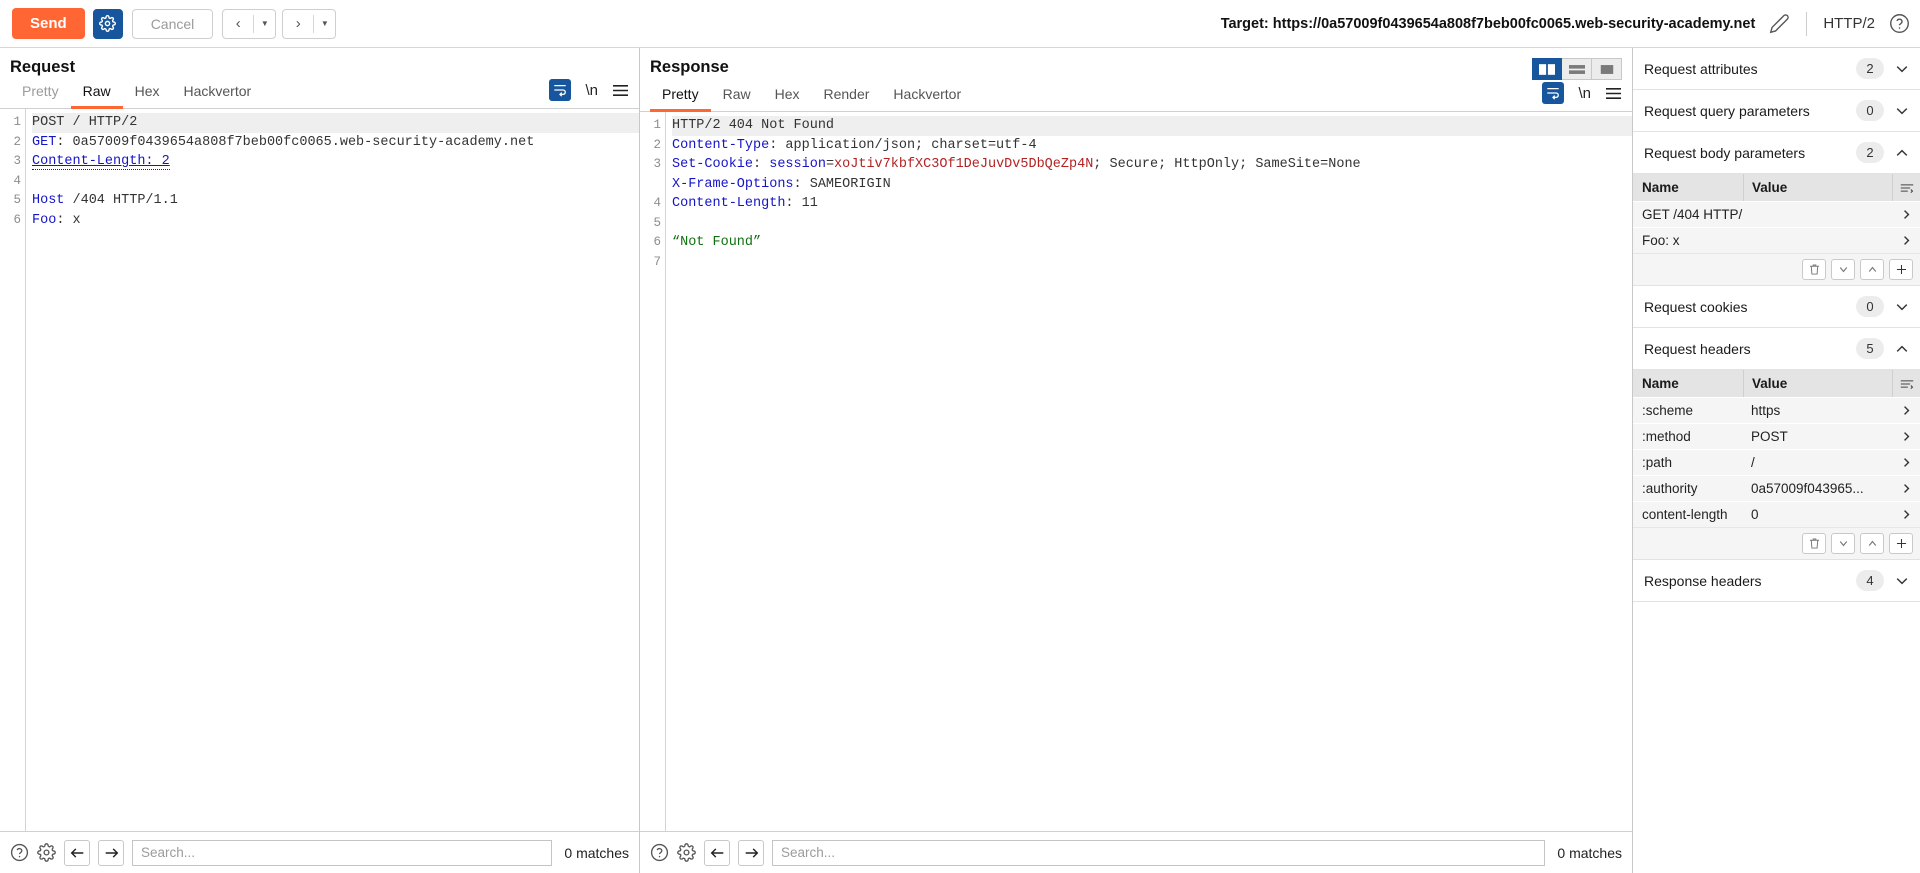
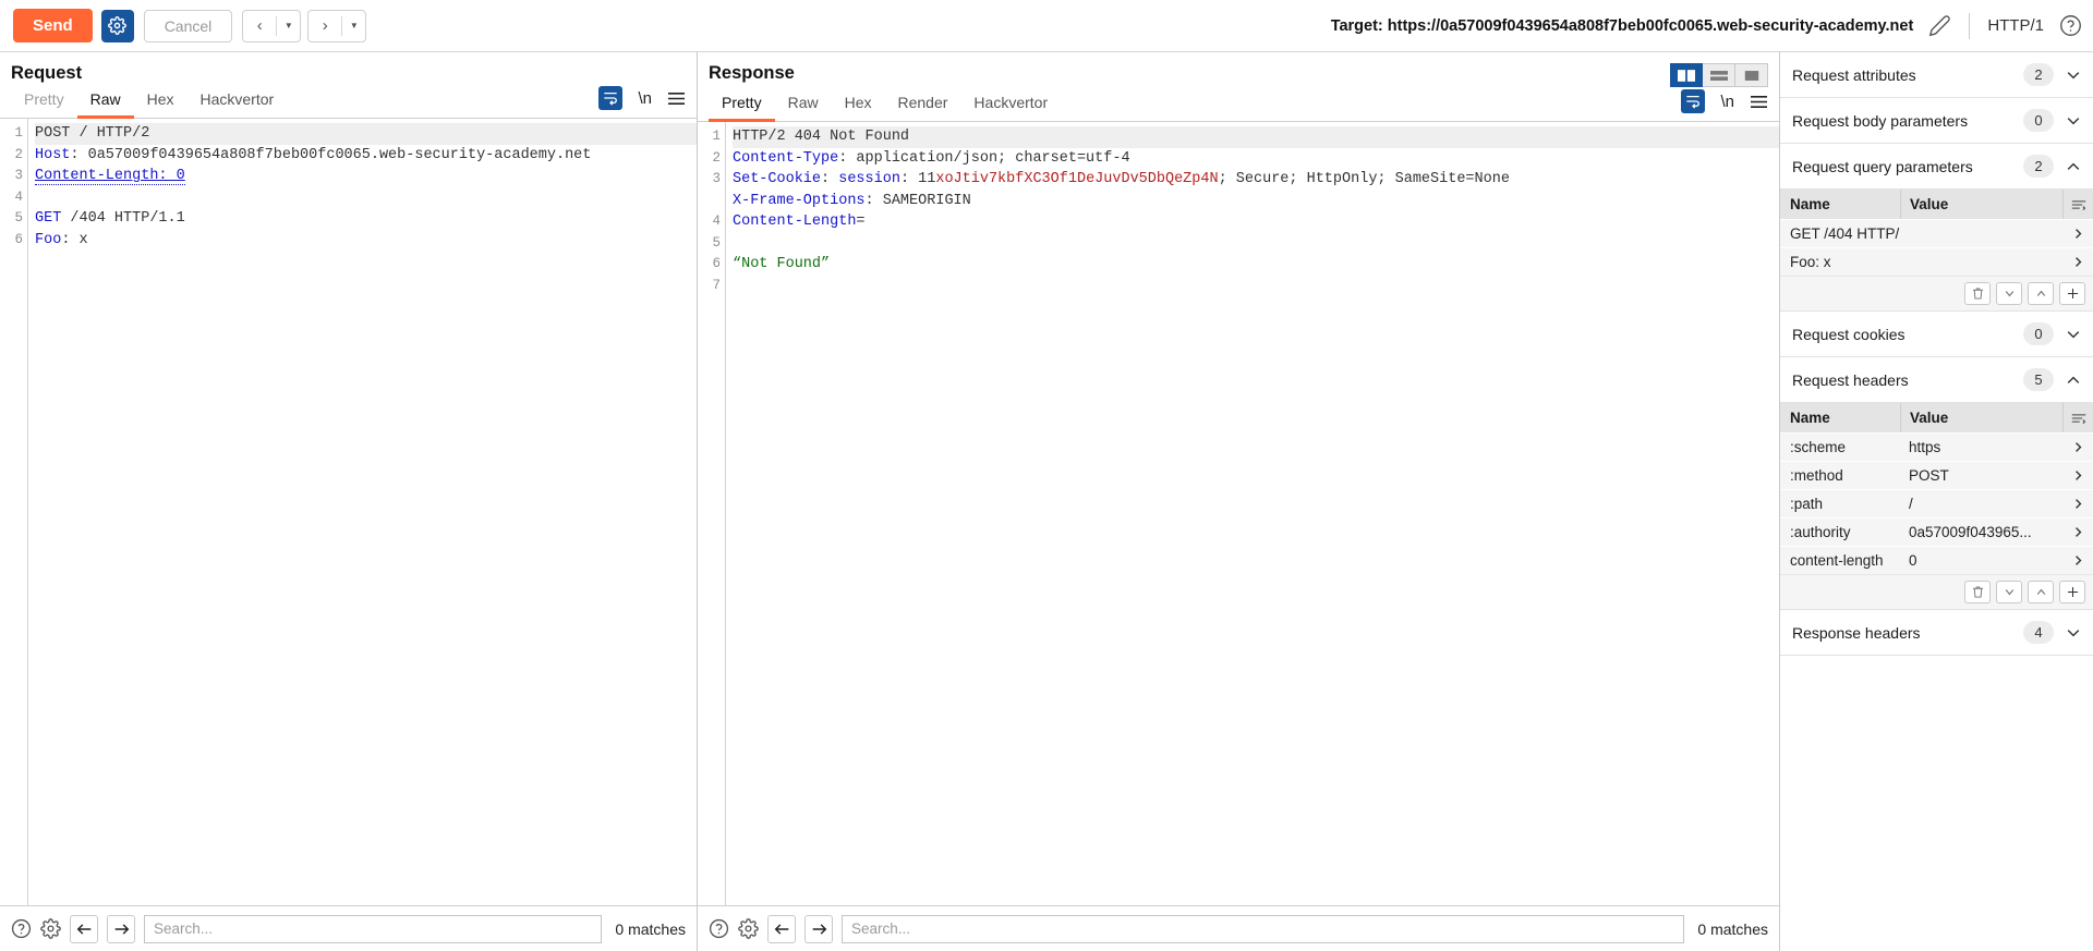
  Send
  Cancel
  ‹
  ▼
  ›
  ▼
  Target: https://0a57009f0439654a808f7beb00fc0065.web-security-academy.net
- HTTP/2
+ HTTP/1
  Request
  Pretty
  Raw
  Hex
  Hackvertor
  \n
  1
  2
  3
  4
  5
  6
  POST / HTTP/2
- GET: 0a57009f0439654a808f7beb00fc0065.web-security-academy.net
+ Host: 0a57009f0439654a808f7beb00fc0065.web-security-academy.net
- Content-Length: 2
+ Content-Length: 0
- Host /404 HTTP/1.1
+ GET /404 HTTP/1.1
  Foo: x
  Search...
  0 matches
  Response
  Pretty
  Raw
  Hex
  Render
  Hackvertor
  \n
  1
  2
  3
  4
  5
  6
  7
  HTTP/2 404 Not Found
  Content-Type: application/json; charset=utf-4
- Set-Cookie: session=xoJtiv7kbfXC3Of1DeJuvDv5DbQeZp4N; Secure; HttpOnly; SameSite=None
+ Set-Cookie: session: 11xoJtiv7kbfXC3Of1DeJuvDv5DbQeZp4N; Secure; HttpOnly; SameSite=None
  X-Frame-Options: SAMEORIGIN
- Content-Length: 11
+ Content-Length=
  “Not Found”
  Search...
  0 matches
  Request attributes
  2
- Request query parameters
+ Request body parameters
  0
- Request body parameters
+ Request query parameters
  2
  Name
  Value
  GET /404 HTTP/
  Foo: x
  Request cookies
  0
  Request headers
  5
  Name
  Value
  :scheme
  https
  :method
  POST
  :path
  /
  :authority
  0a57009f043965...
  content-length
  0
  Response headers
  4
